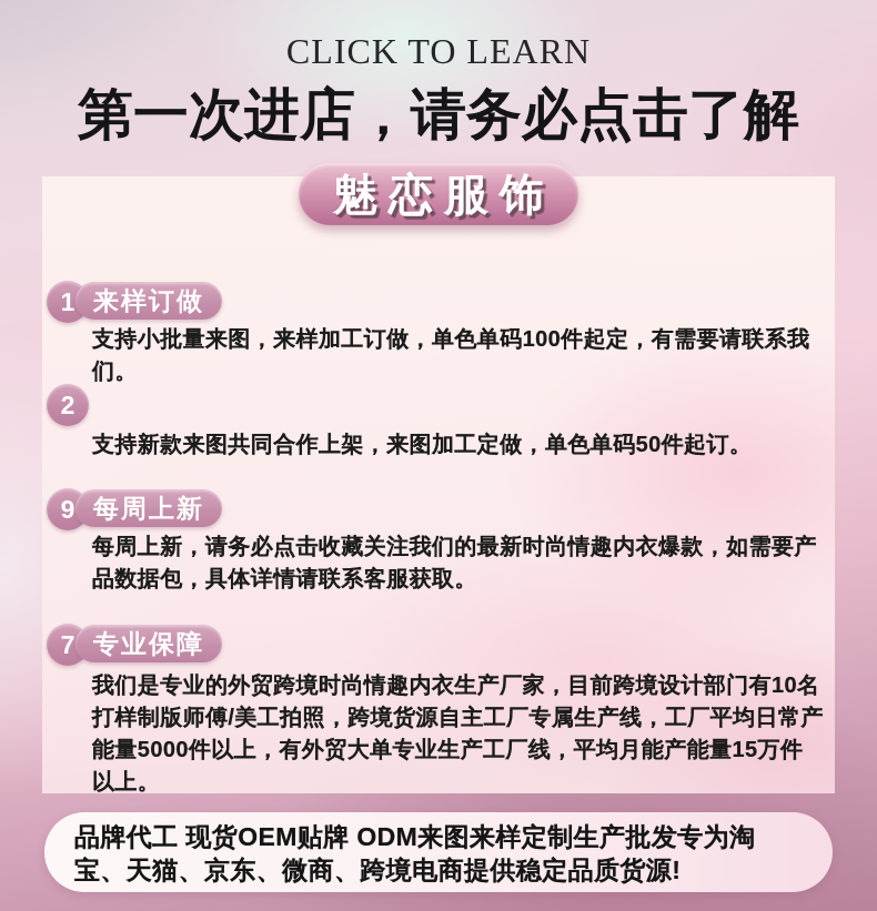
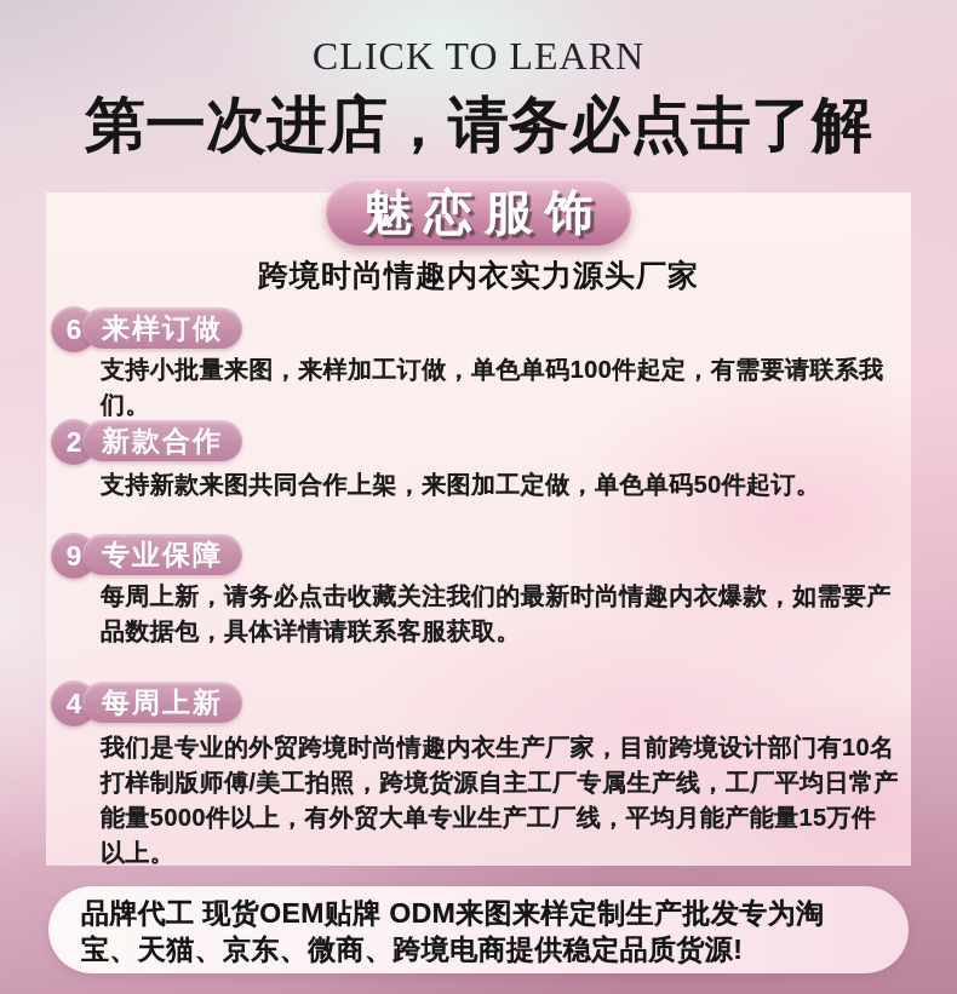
  CLICK TO LEARN
  第一次进店，请务必点击了解
  魅恋服饰
+ 跨境时尚情趣内衣实力源头厂家
- 1
+ 6
  来样订做
  支持小批量来图，来样加工订做，单色单码100件起定，有需要请联系我们。
  2
+ 新款合作
  支持新款来图共同合作上架，来图加工定做，单色单码50件起订。
  9
- 每周上新
+ 专业保障
  每周上新，请务必点击收藏关注我们的最新时尚情趣内衣爆款，如需要产品数据包，具体详情请联系客服获取。
- 7
+ 4
- 专业保障
+ 每周上新
  我们是专业的外贸跨境时尚情趣内衣生产厂家，目前跨境设计部门有10名打样制版师傅/美工拍照，跨境货源自主工厂专属生产线，工厂平均日常产能量5000件以上，有外贸大单专业生产工厂线，平均月能产能量15万件以上。
  品牌代工 现货OEM贴牌 ODM来图来样定制生产批发专为淘宝、天猫、京东、微商、跨境电商提供稳定品质货源!
